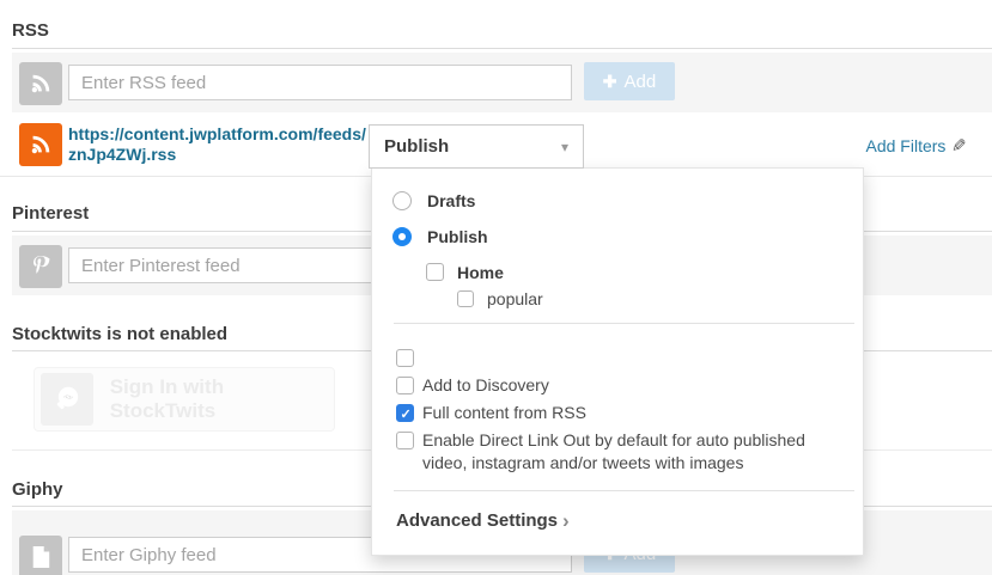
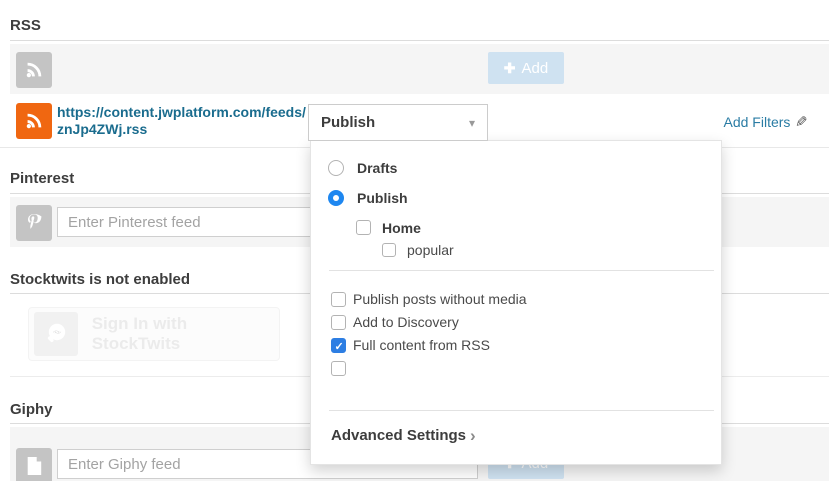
  RSS
- Enter RSS feed
  ✚
  Add
  https://content.jwplatform.com/feeds/znJp4ZWj.rss
  Publish
  ▾
  Add Filters
  Pinterest
  Enter Pinterest feed
  Stocktwits is not enabled
  Giphy
  Enter Giphy feed
  Drafts
  Publish
  Home
  popular
+ Publish posts without media
  Add to Discovery
  Full content from RSS
- Enable Direct Link Out by default for auto published video, instagram and/or tweets with images
  Advanced Settings
  ›
